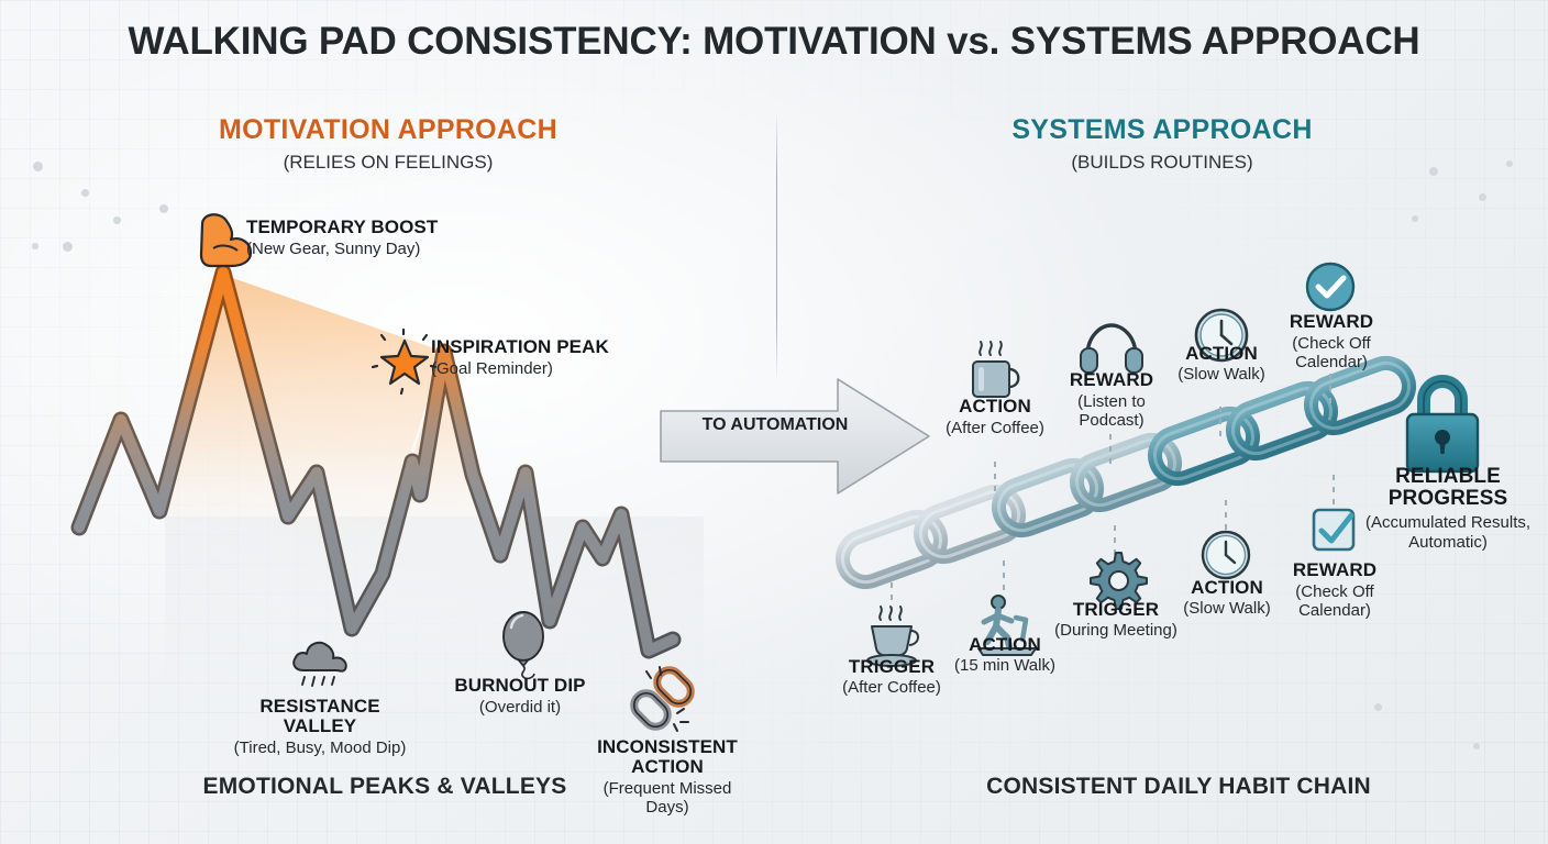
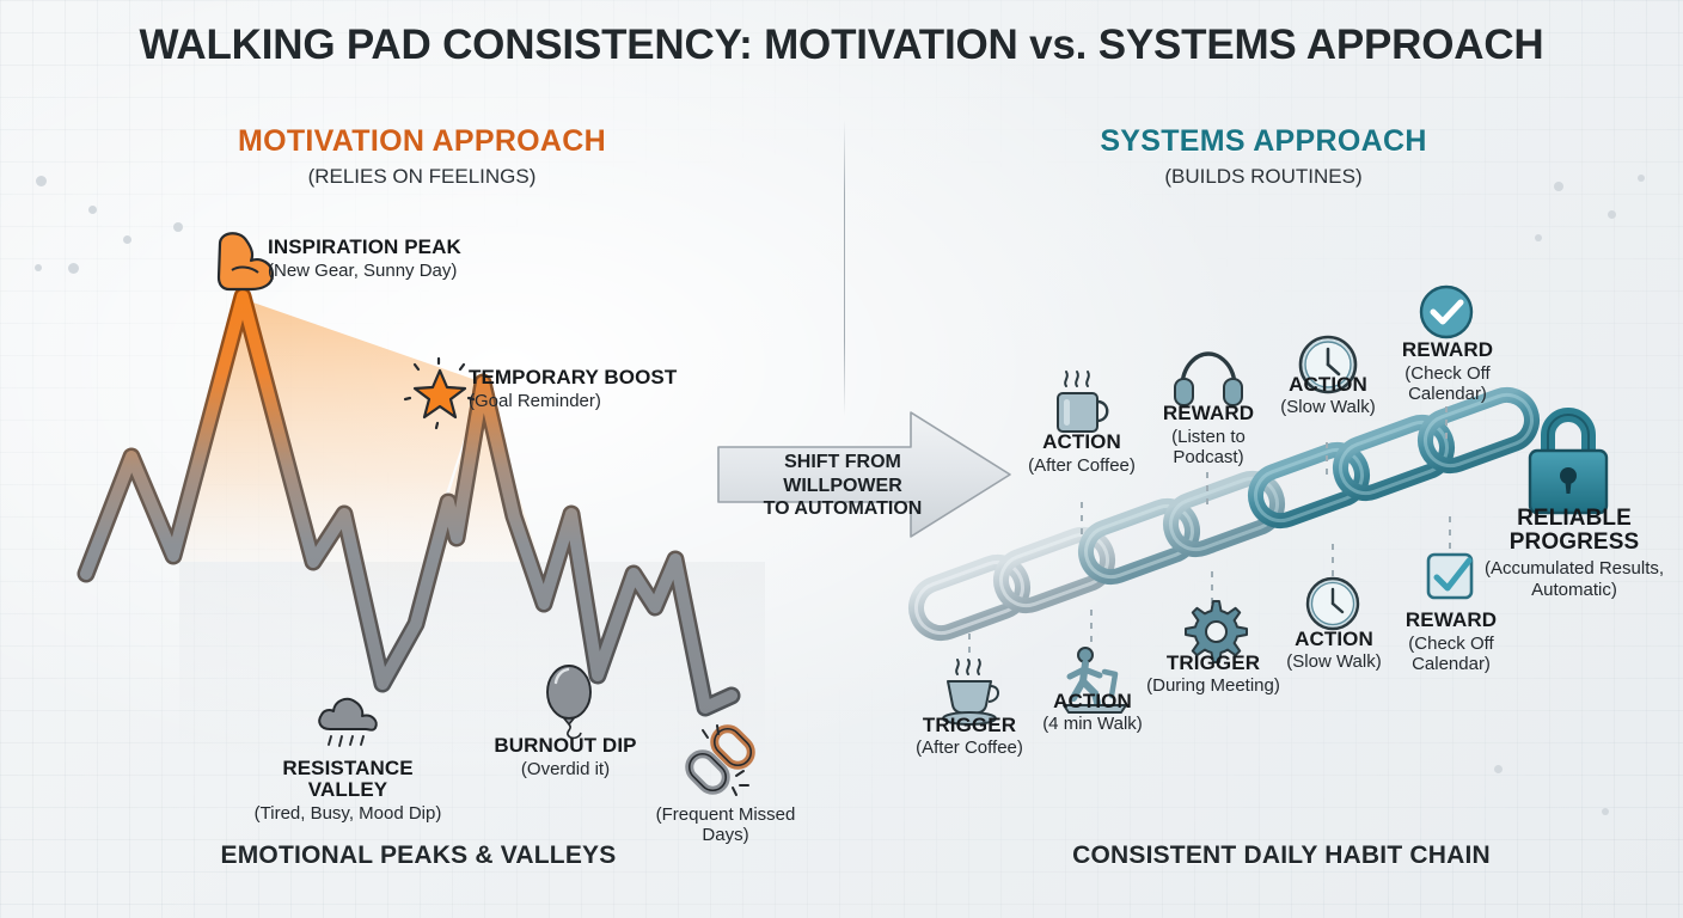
  WALKING PAD CONSISTENCY: MOTIVATION vs. SYSTEMS APPROACH
  MOTIVATION APPROACH
  (RELIES ON FEELINGS)
  SYSTEMS APPROACH
  (BUILDS ROUTINES)
- TEMPORARY BOOST
+ INSPIRATION PEAK
  (New Gear, Sunny Day)
- INSPIRATION PEAK
+ TEMPORARY BOOST
  (Goal Reminder)
  RESISTANCE VALLEY
  (Tired, Busy, Mood Dip)
  BURNOUT DIP
  (Overdid it)
- INCONSISTENT ACTION
  (Frequent Missed Days)
  EMOTIONAL PEAKS & VALLEYS
+ SHIFT FROM WILLPOWER
  TO AUTOMATION
  TRIGGER
  (After Coffee)
  ACTION
  (After Coffee)
  ACTION
- (15 min Walk)
+ (4 min Walk)
  REWARD
  (Listen to Podcast)
  TRIGGER
  (During Meeting)
  ACTION
  (Slow Walk)
  ACTION
  (Slow Walk)
  REWARD
  (Check Off Calendar)
  REWARD
  (Check Off Calendar)
  RELIABLE
  PROGRESS
  (Accumulated Results,
  Automatic)
  CONSISTENT DAILY HABIT CHAIN
